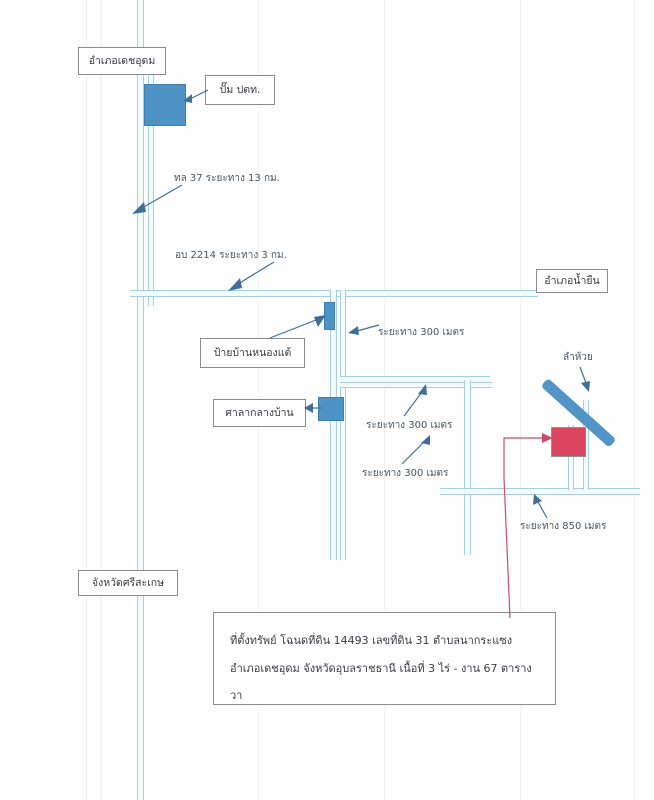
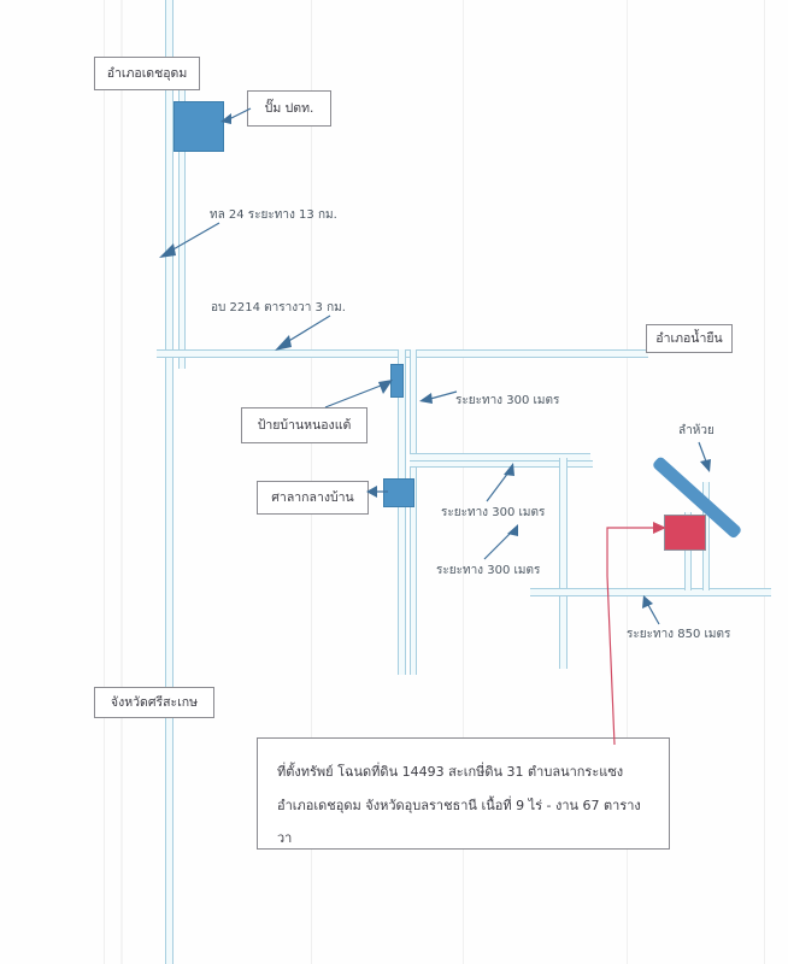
  อำเภอเดชอุดม
  ปั๊ม ปตท.
  อำเภอน้ำยืน
  ป้ายบ้านหนองแต้
  ศาลากลางบ้าน
  จังหวัดศรีสะเกษ
- ที่ตั้งทรัพย์ โฉนดที่ดิน 14493 เลขที่ดิน 31 ตำบลนากระแซง
+ ที่ตั้งทรัพย์ โฉนดที่ดิน 14493 สะเกษี่ดิน 31 ตำบลนากระแซง
- อำเภอเดชอุดม จังหวัดอุบลราชธานี เนื้อที่ 3 ไร่ - งาน 67 ตารางวา
+ อำเภอเดชอุดม จังหวัดอุบลราชธานี เนื้อที่ 9 ไร่ - งาน 67 ตารางวา
- ทล 37 ระยะทาง 13 กม.
+ ทล 24 ระยะทาง 13 กม.
- อบ 2214 ระยะทาง 3 กม.
+ อบ 2214 ตารางวา 3 กม.
  ระยะทาง 300 เมตร
  ระยะทาง 300 เมตร
  ระยะทาง 300 เมตร
  ระยะทาง 850 เมตร
  ลำห้วย
